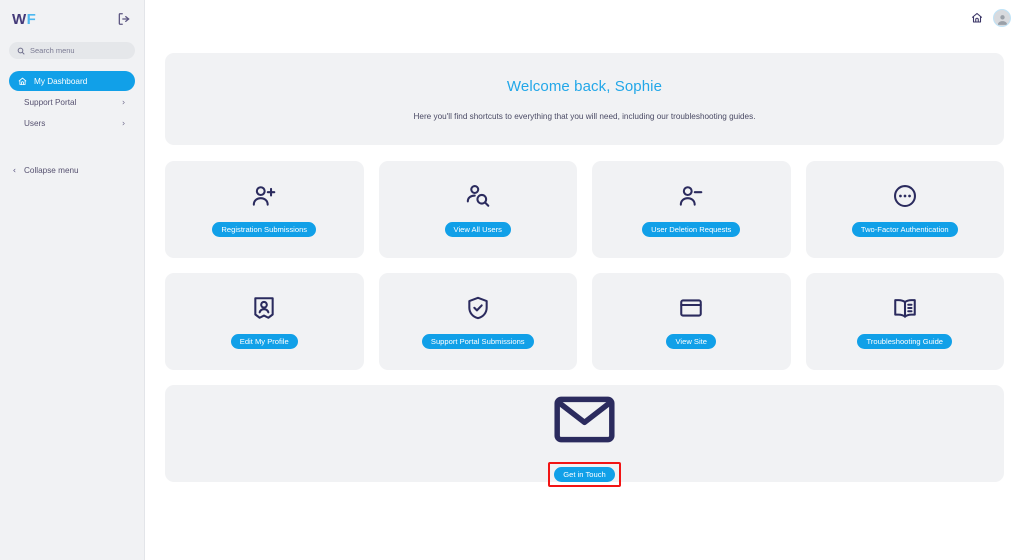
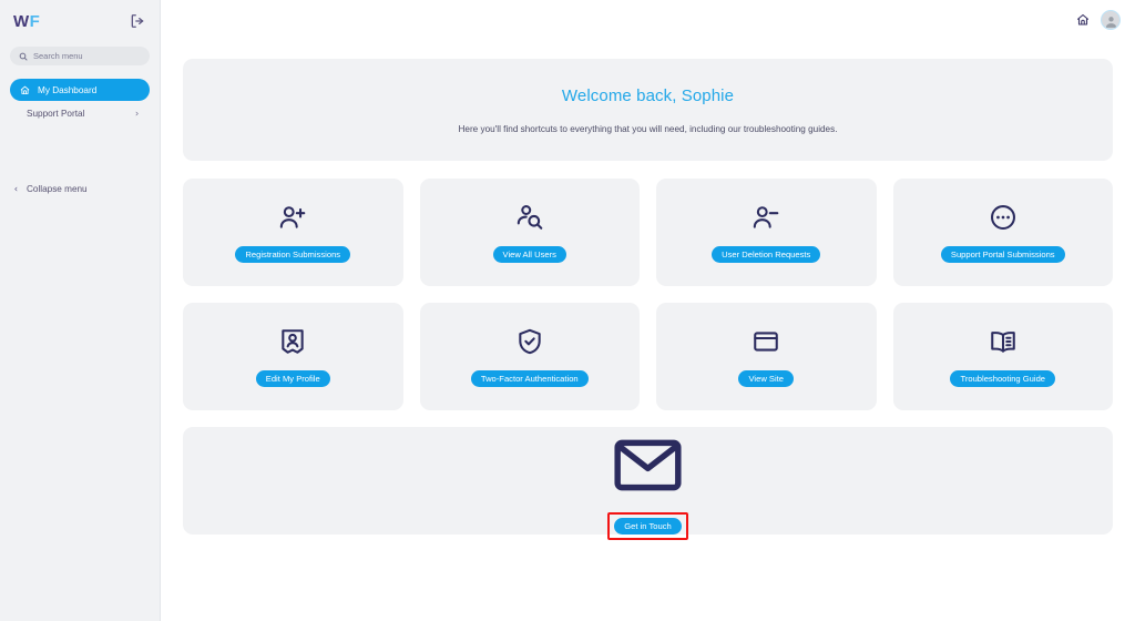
  WF
  Search menu
  My Dashboard
  Support Portal
- Users
  Collapse menu
  Welcome back, Sophie
  Here you'll find shortcuts to everything that you will need, including our troubleshooting guides.
  Registration Submissions
  View All Users
  User Deletion Requests
- Two-Factor Authentication
+ Support Portal Submissions
  Edit My Profile
- Support Portal Submissions
+ Two-Factor Authentication
  View Site
  Troubleshooting Guide
  Get in Touch
